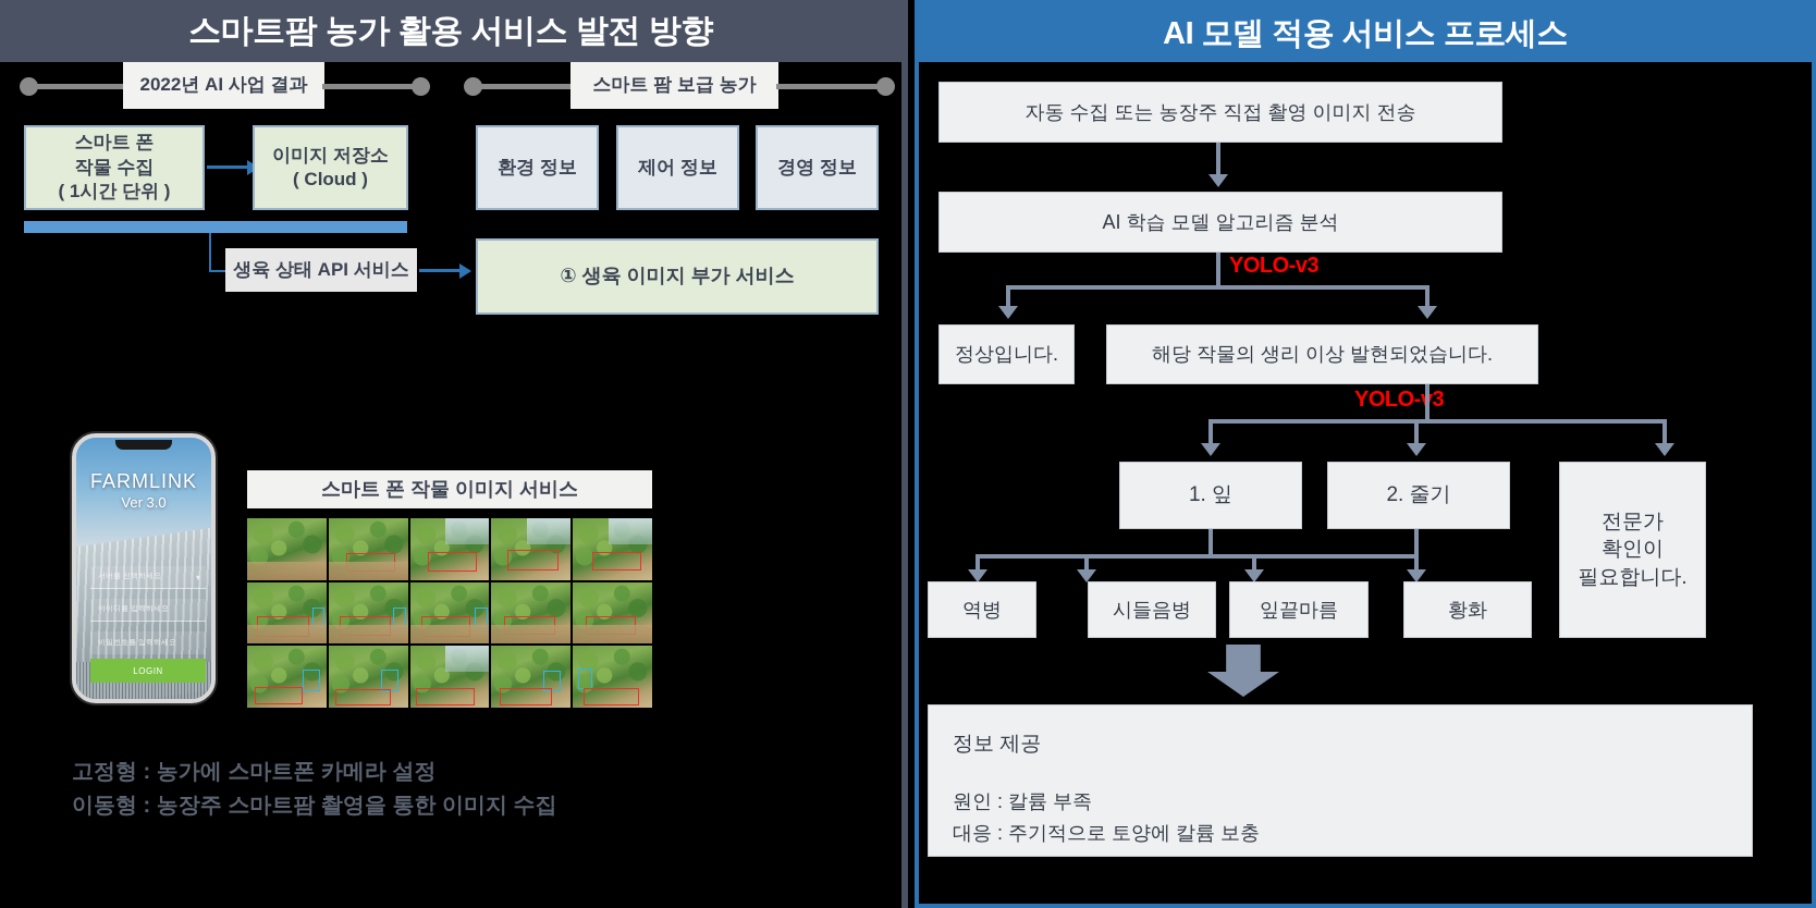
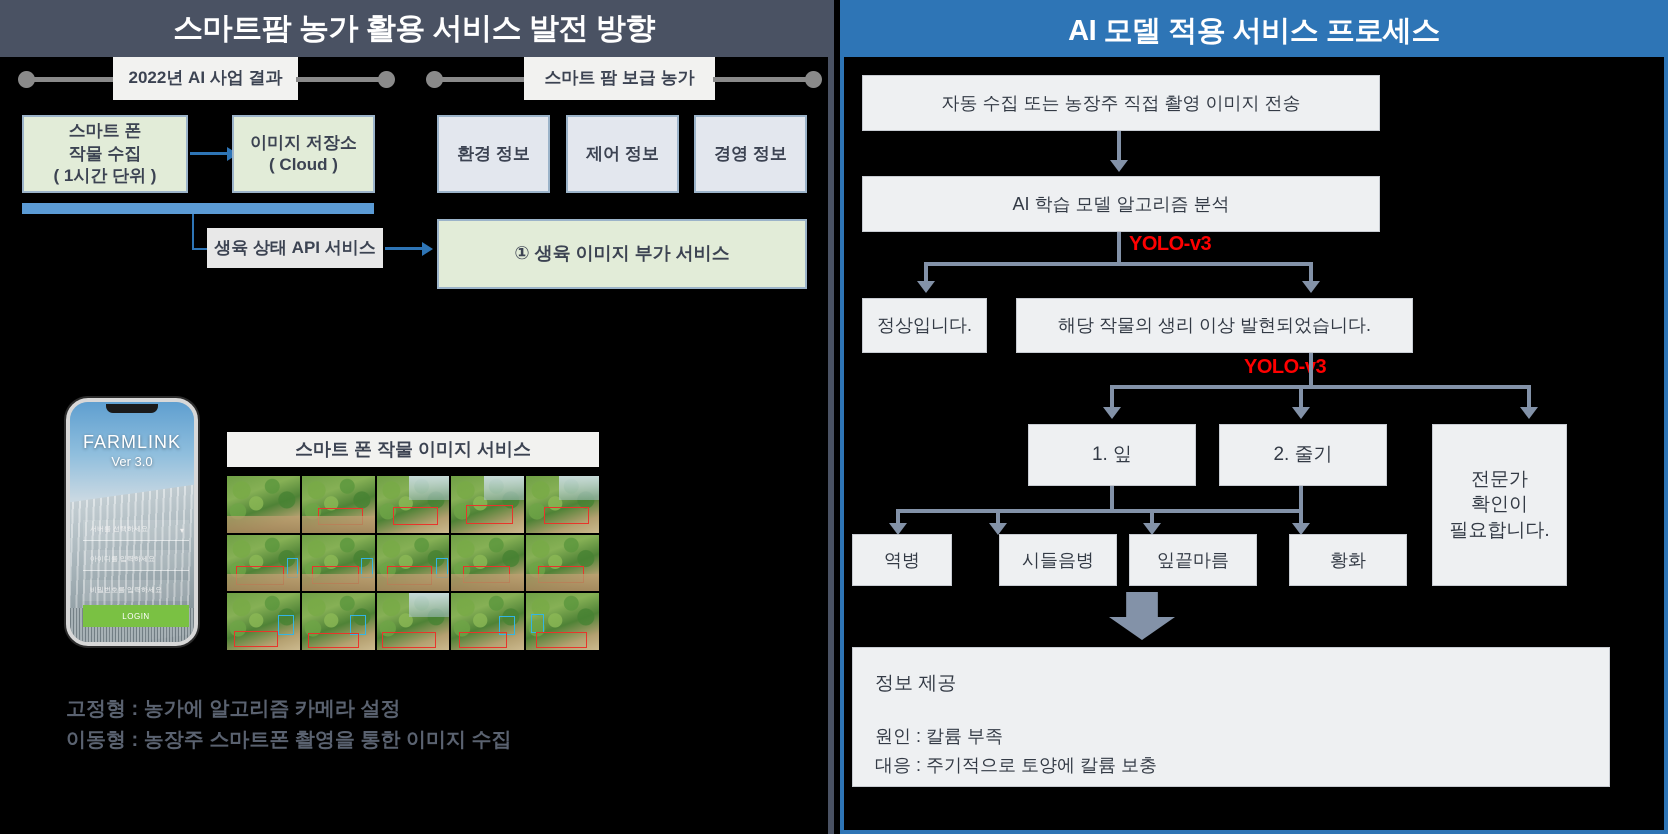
  스마트팜 농가 활용 서비스 발전 방향
  2022년 AI 사업 결과
  스마트 팜 보급 농가
  스마트 폰
  작물 수집
  ( 1시간 단위 )
  이미지 저장소
  ( Cloud )
  생육 상태 API 서비스
  환경 정보
  제어 정보
  경영 정보
  ① 생육 이미지 부가 서비스
  FARMLINK
  Ver 3.0
  ▾
  LOGIN
  스마트 폰 작물 이미지 서비스
- 고정형 : 농가에 스마트폰 카메라 설정
+ 고정형 : 농가에 알고리즘 카메라 설정
- 이동형 : 농장주 스마트팜 촬영을 통한 이미지 수집
+ 이동형 : 농장주 스마트폰 촬영을 통한 이미지 수집
  AI 모델 적용 서비스 프로세스
  자동 수집 또는 농장주 직접 촬영 이미지 전송
  AI 학습 모델 알고리즘 분석
  YOLO-v3
  정상입니다.
  해당 작물의 생리 이상 발현되었습니다.
  YOLO-3
  1. 잎
  2. 줄기
  전문가
  확인이
  필요합니다.
  역병
  시들음병
  잎끝마름
  황화
  정보 제공
  원인 : 칼륨 부족
  대응 : 주기적으로 토양에 칼륨 보충
